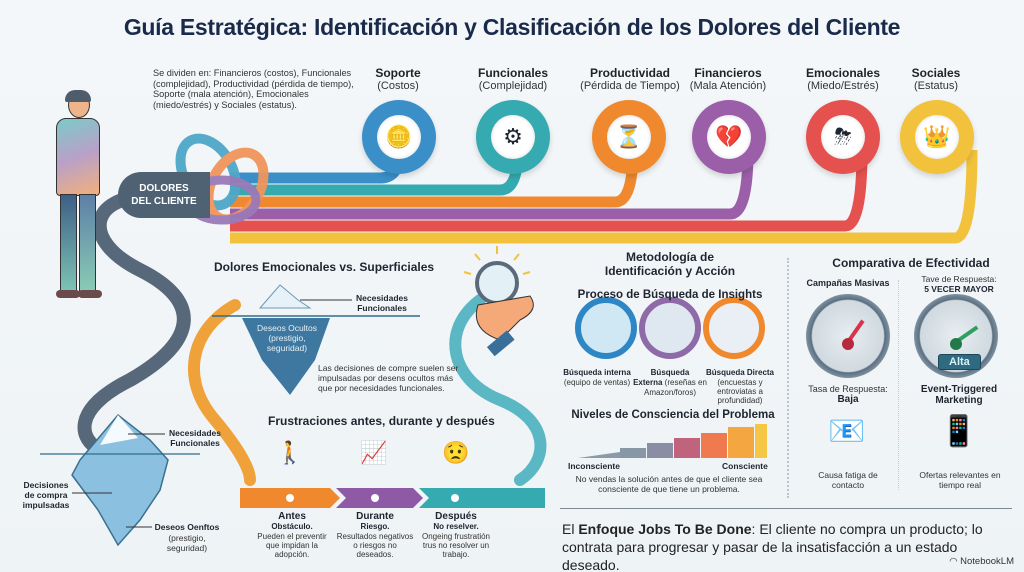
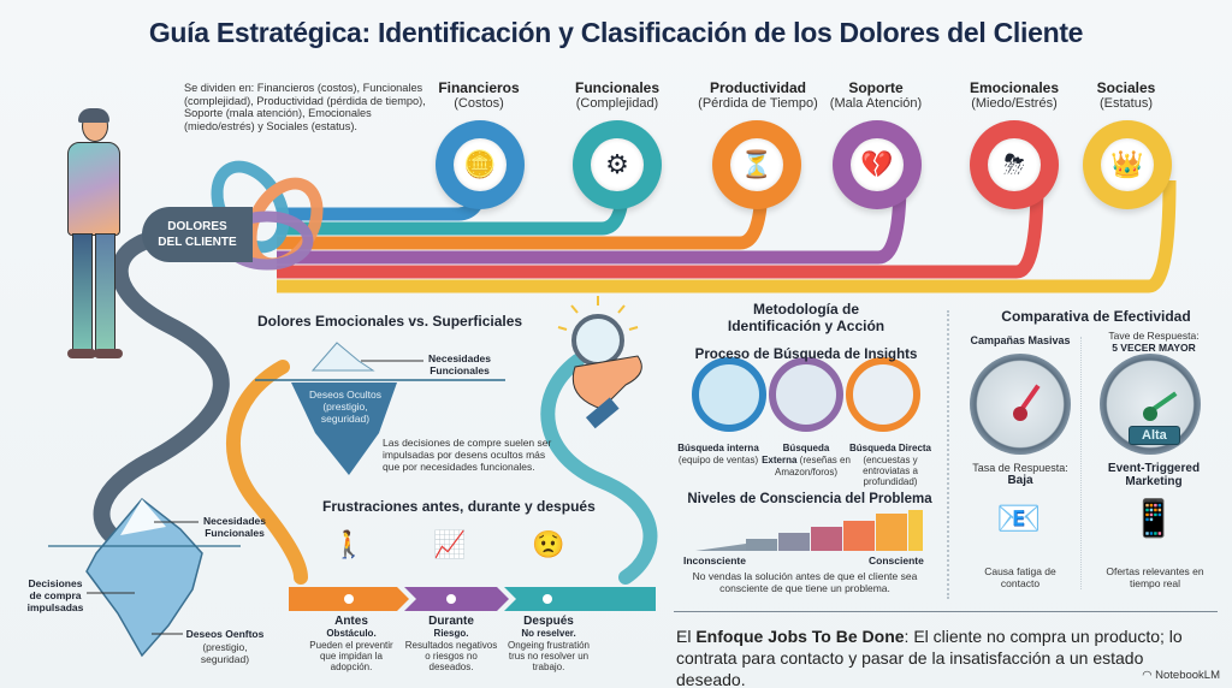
  Guía Estratégica: Identificación y Clasificación de los Dolores del Cliente
  DOLORES
  DEL CLIENTE
  Se dividen en: Financieros (costos), Funcionales (complejidad), Productividad (pérdida de tiempo), Soporte (mala atención), Emocionales (miedo/estrés) y Sociales (estatus).
- Soporte
+ Financieros
  (Costos)
  🪙
  Funcionales
  (Complejidad)
  ⚙
  Productividad
  (Pérdida de Tiempo)
  ⏳
- Financieros
+ Soporte
  (Mala Atención)
  💔
  Emocionales
  (Miedo/Estrés)
  ⛈
  Sociales
  (Estatus)
  👑
  Dolores Emocionales vs. Superficiales
  Necesidades Funcionales
  Deseos Ocultos (prestigio, seguridad)
  Las decisiones de compre suelen ser impulsadas por desens ocultos más que por necesidades funcionales.
  Necesidades Funcionales
  Decisiones de compra impulsadas
  Deseos Oenftos
  (prestigio, seguridad)
  Frustraciones antes, durante y después
  🚶
  📈
  😟
  Antes
  Obstáculo.
  Pueden el preventir que impidan la adopción.
  Durante
  Riesgo.
  Resultados negativos o riesgos no deseados.
  Después
  No reselver.
  Ongeing frustratión trus no resolver un trabajo.
  Metodología de
  Identificación y Acción
  Proceso de Búsqueda de Insights
  Búsqueda interna
  (equipo de ventas)
  Búsqueda
  Externa (reseñas en Amazon/foros)
  Búsqueda Directa
  (encuestas y entroviatas a profundidad)
  Niveles de Consciencia del Problema
  Inconsciente
  Consciente
  No vendas la solución antes de que el cliente sea consciente de que tiene un problema.
  Comparativa de Efectividad
  Campañas Masivas
  Tave de Respuesta:
  5 VECER MAYOR
  Alta
  Tasa de Respuesta:
  Baja
  Event-Triggered Marketing
  📧
  📱
  Causa fatiga de contacto
  Ofertas relevantes en tiempo real
- El Enfoque Jobs To Be Done: El cliente no compra un producto; lo contrata para progresar y pasar de la insatisfacción a un estado deseado.
+ El Enfoque Jobs To Be Done: El cliente no compra un producto; lo contrata para contacto y pasar de la insatisfacción a un estado deseado.
  ◠ NotebookLM
